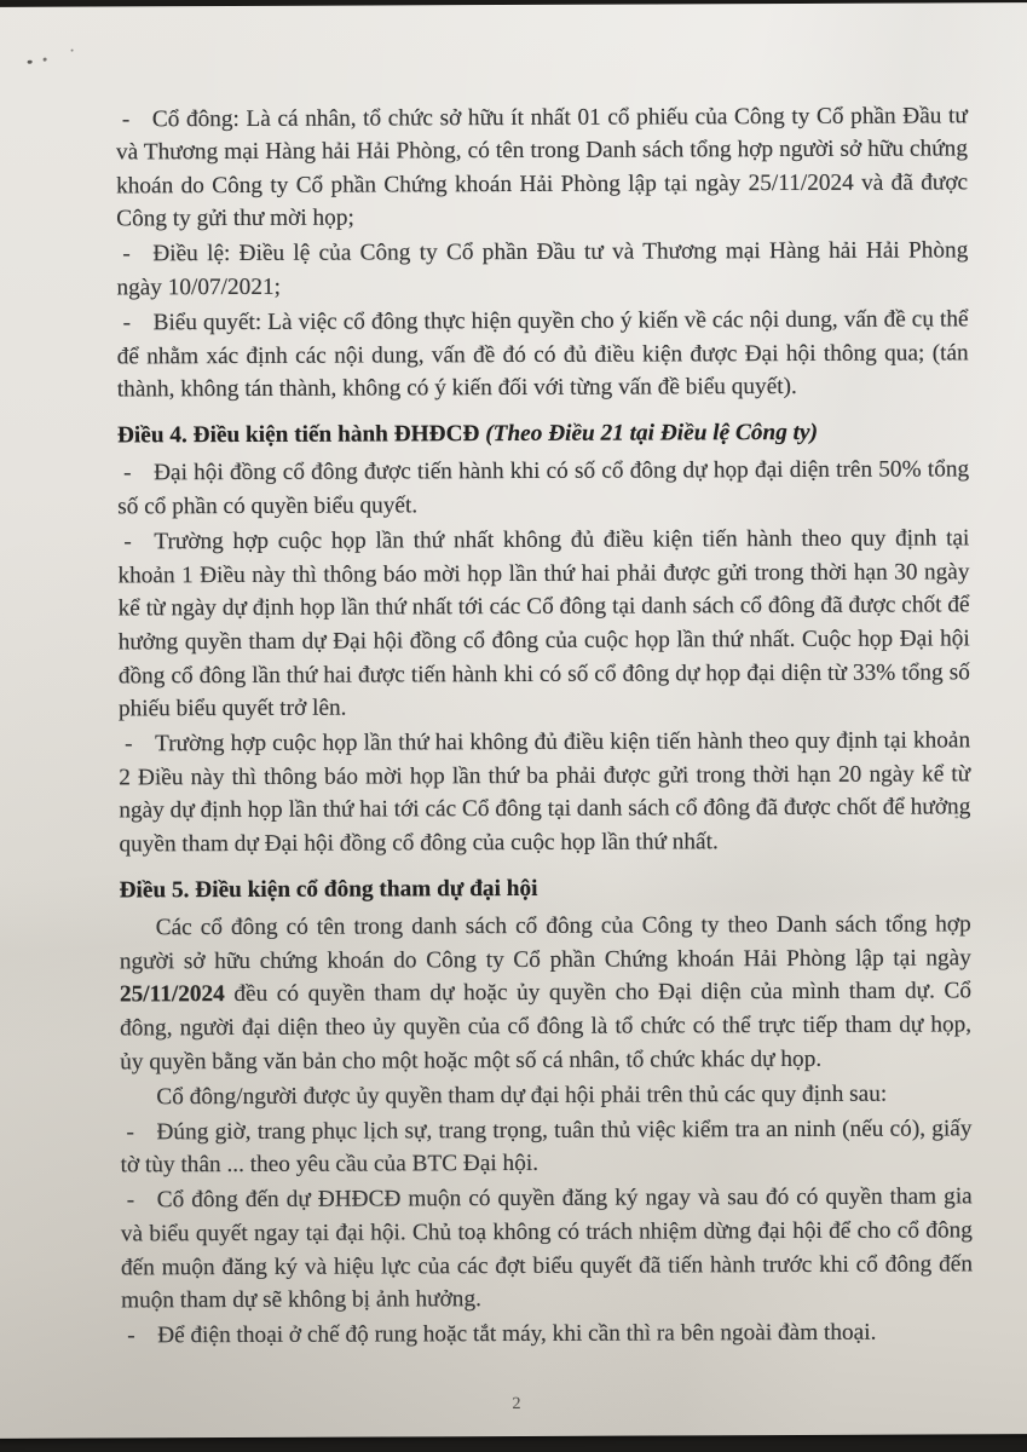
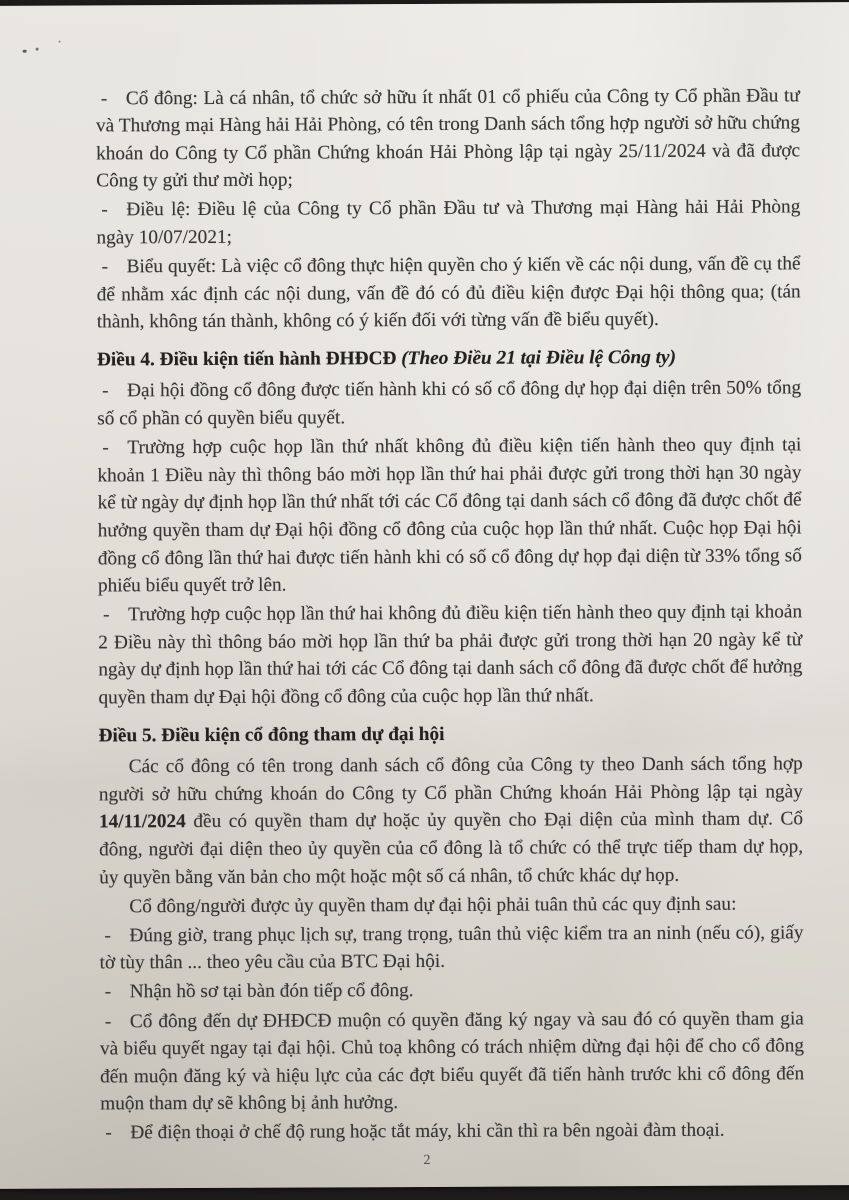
  - Cổ đông: Là cá nhân, tổ chức sở hữu ít nhất 01 cổ phiếu của Công ty Cổ phần Đầu tư và Thương mại Hàng hải Hải Phòng, có tên trong Danh sách tổng hợp người sở hữu chứng khoán do Công ty Cổ phần Chứng khoán Hải Phòng lập tại ngày 25/11/2024 và đã được Công ty gửi thư mời họp;
  - Điều lệ: Điều lệ của Công ty Cổ phần Đầu tư và Thương mại Hàng hải Hải Phòng ngày 10/07/2021;
  - Biểu quyết: Là việc cổ đông thực hiện quyền cho ý kiến về các nội dung, vấn đề cụ thể để nhằm xác định các nội dung, vấn đề đó có đủ điều kiện được Đại hội thông qua; (tán thành, không tán thành, không có ý kiến đối với từng vấn đề biểu quyết).
  Điều 4. Điều kiện tiến hành ĐHĐCĐ (Theo Điều 21 tại Điều lệ Công ty)
  - Đại hội đồng cổ đông được tiến hành khi có số cổ đông dự họp đại diện trên 50% tổng số cổ phần có quyền biểu quyết.
  - Trường hợp cuộc họp lần thứ nhất không đủ điều kiện tiến hành theo quy định tại khoản 1 Điều này thì thông báo mời họp lần thứ hai phải được gửi trong thời hạn 30 ngày kể từ ngày dự định họp lần thứ nhất tới các Cổ đông tại danh sách cổ đông đã được chốt để hưởng quyền tham dự Đại hội đồng cổ đông của cuộc họp lần thứ nhất. Cuộc họp Đại hội đồng cổ đông lần thứ hai được tiến hành khi có số cổ đông dự họp đại diện từ 33% tổng số phiếu biểu quyết trở lên.
  - Trường hợp cuộc họp lần thứ hai không đủ điều kiện tiến hành theo quy định tại khoản 2 Điều này thì thông báo mời họp lần thứ ba phải được gửi trong thời hạn 20 ngày kể từ ngày dự định họp lần thứ hai tới các Cổ đông tại danh sách cổ đông đã được chốt để hưởng quyền tham dự Đại hội đồng cổ đông của cuộc họp lần thứ nhất.
  Điều 5. Điều kiện cổ đông tham dự đại hội
- Các cổ đông có tên trong danh sách cổ đông của Công ty theo Danh sách tổng hợp người sở hữu chứng khoán do Công ty Cổ phần Chứng khoán Hải Phòng lập tại ngày 25/11/2024 đều có quyền tham dự hoặc ủy quyền cho Đại diện của mình tham dự. Cổ đông, người đại diện theo ủy quyền của cổ đông là tổ chức có thể trực tiếp tham dự họp, ủy quyền bằng văn bản cho một hoặc một số cá nhân, tổ chức khác dự họp.
+ Các cổ đông có tên trong danh sách cổ đông của Công ty theo Danh sách tổng hợp người sở hữu chứng khoán do Công ty Cổ phần Chứng khoán Hải Phòng lập tại ngày 14/11/2024 đều có quyền tham dự hoặc ủy quyền cho Đại diện của mình tham dự. Cổ đông, người đại diện theo ủy quyền của cổ đông là tổ chức có thể trực tiếp tham dự họp, ủy quyền bằng văn bản cho một hoặc một số cá nhân, tổ chức khác dự họp.
- Cổ đông/người được ủy quyền tham dự đại hội phải trên thủ các quy định sau:
+ Cổ đông/người được ủy quyền tham dự đại hội phải tuân thủ các quy định sau:
  - Đúng giờ, trang phục lịch sự, trang trọng, tuân thủ việc kiểm tra an ninh (nếu có), giấy tờ tùy thân ... theo yêu cầu của BTC Đại hội.
+ - Nhận hồ sơ tại bàn đón tiếp cổ đông.
  - Cổ đông đến dự ĐHĐCĐ muộn có quyền đăng ký ngay và sau đó có quyền tham gia và biểu quyết ngay tại đại hội. Chủ toạ không có trách nhiệm dừng đại hội để cho cổ đông đến muộn đăng ký và hiệu lực của các đợt biểu quyết đã tiến hành trước khi cổ đông đến muộn tham dự sẽ không bị ảnh hưởng.
  - Để điện thoại ở chế độ rung hoặc tắt máy, khi cần thì ra bên ngoài đàm thoại.
  2
